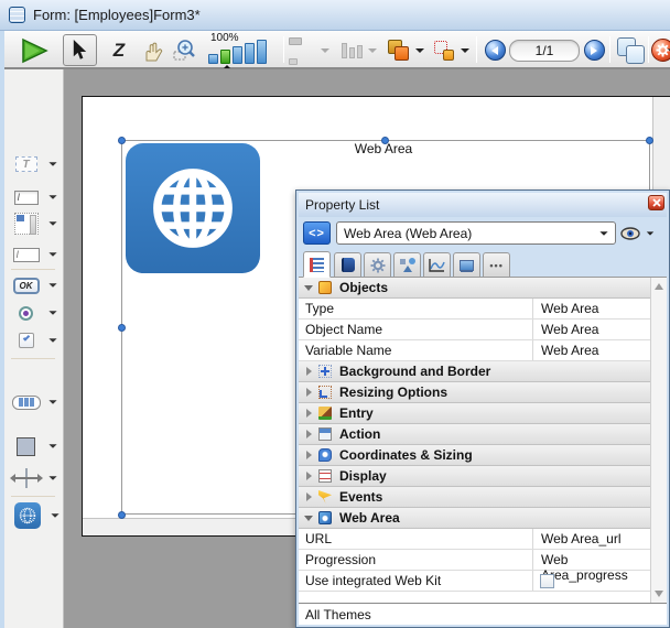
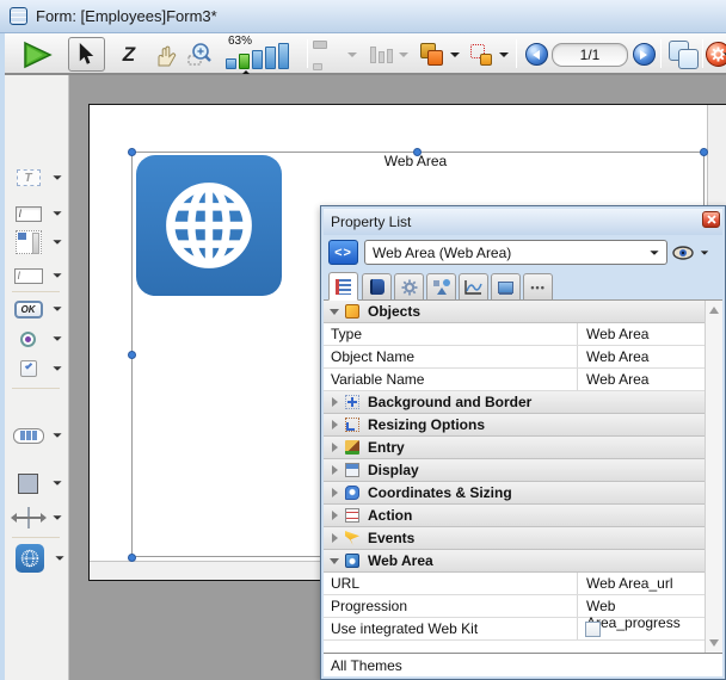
  Form: [Employees]Form3*
  Z
- 100%
+ 63%
  1/1
  T
  I
  I
  OK
  Web Area
  Property List
  <>
  Web Area (Web Area)
  •••
  Objects
  Type
  Web Area
  Object Name
  Web Area
  Variable Name
  Web Area
  Background and Border
  Resizing Options
  Entry
- Action
+ Display
  Coordinates & Sizing
- Display
+ Action
  Events
  Web Area
  URL
  Web Area_url
  Progression
  Web ea_progress
  Use integrated Web Kit
  All Themes
